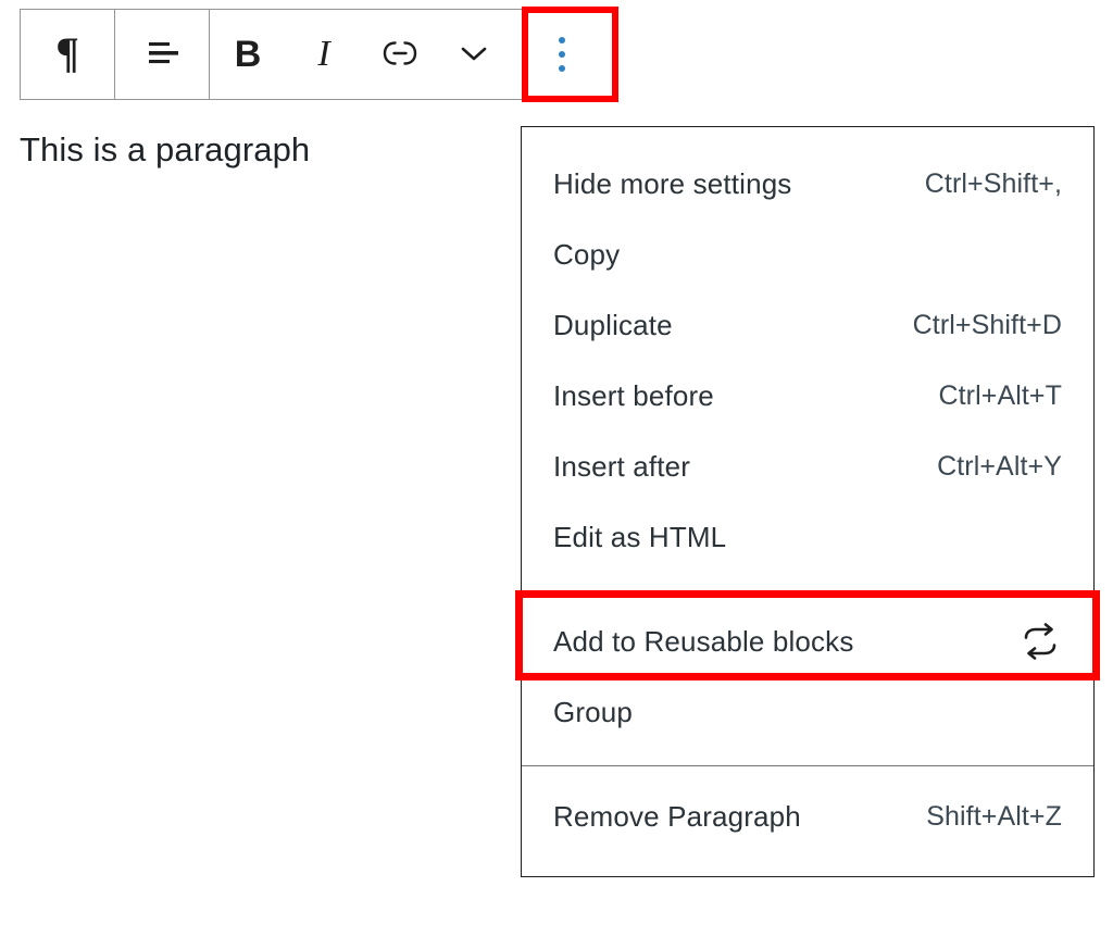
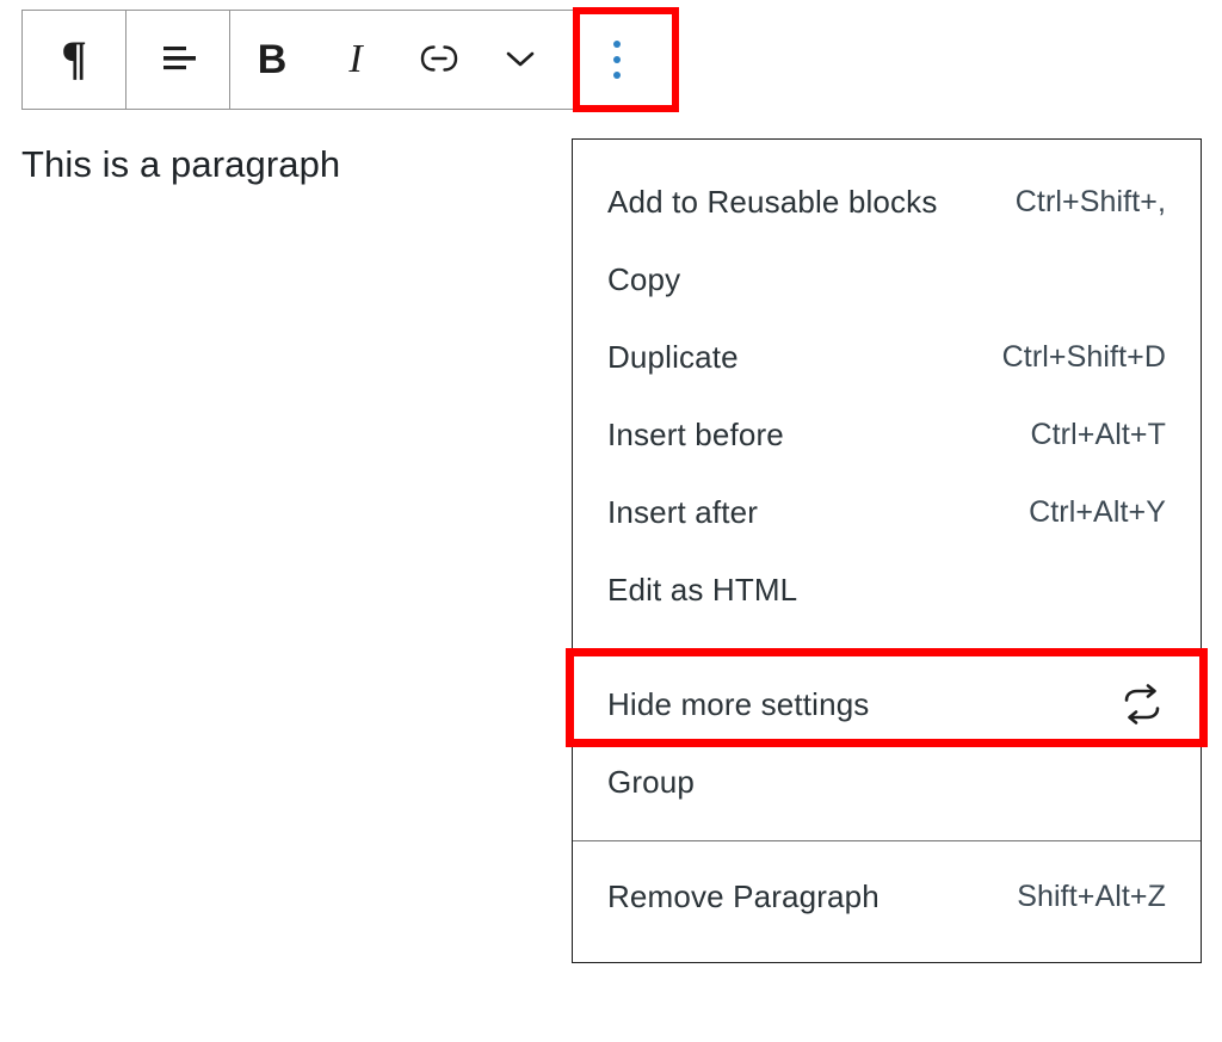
  ¶
  B
  I
  This is a paragraph
- Hide more settings
+ Add to Reusable blocks
  Ctrl+Shift+,
  Copy
  Duplicate
  Ctrl+Shift+D
  Insert before
  Ctrl+Alt+T
  Insert after
  Ctrl+Alt+Y
  Edit as HTML
- Add to Reusable blocks
+ Hide more settings
  Group
  Remove Paragraph
  Shift+Alt+Z
